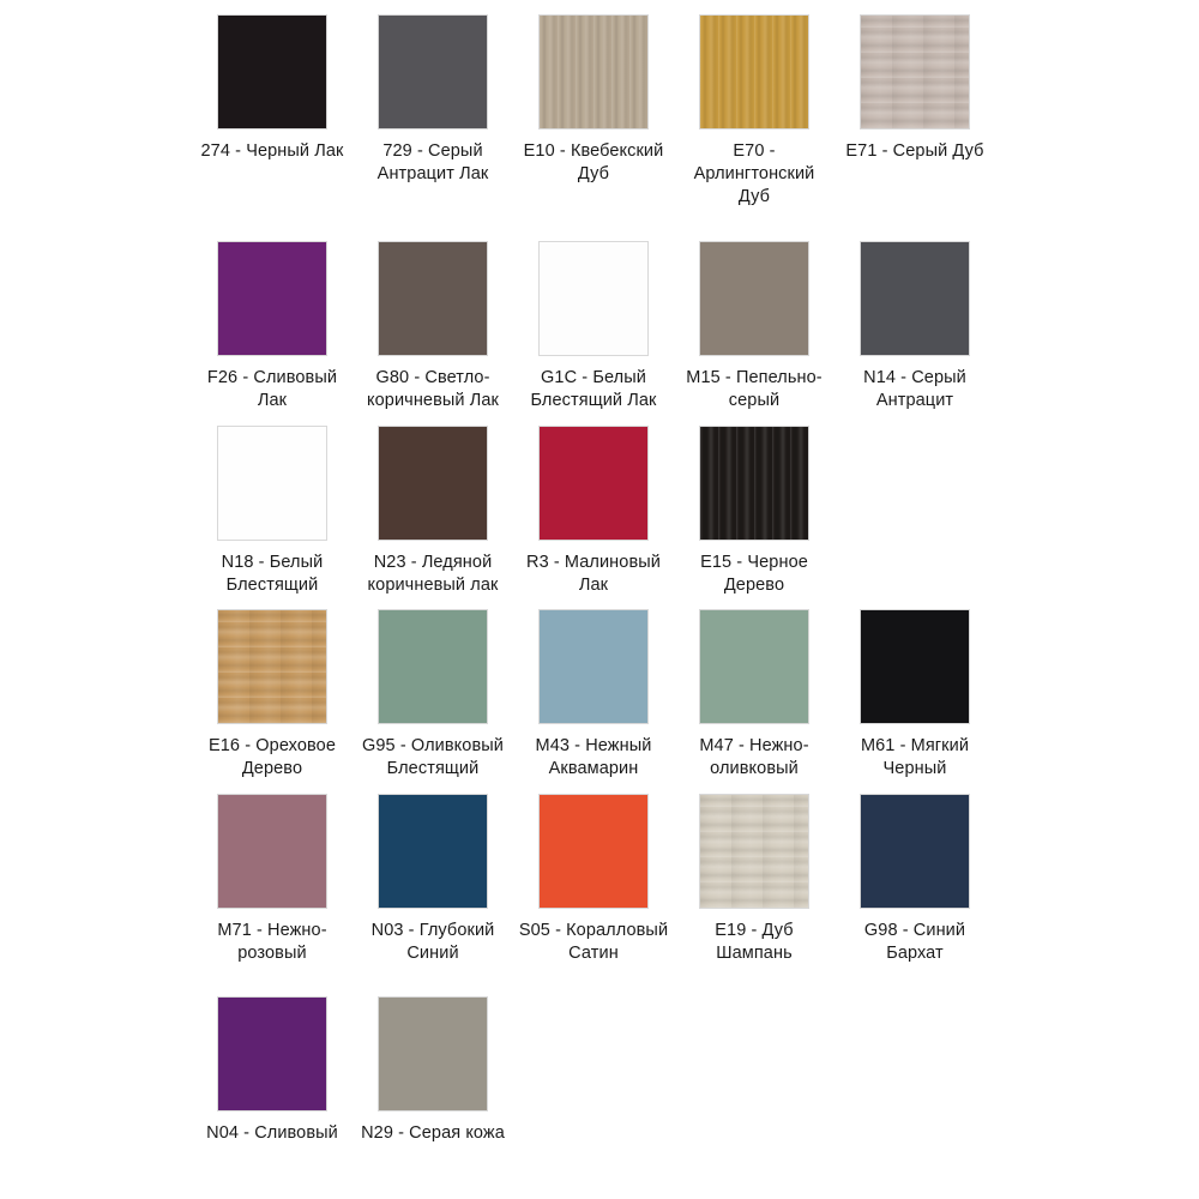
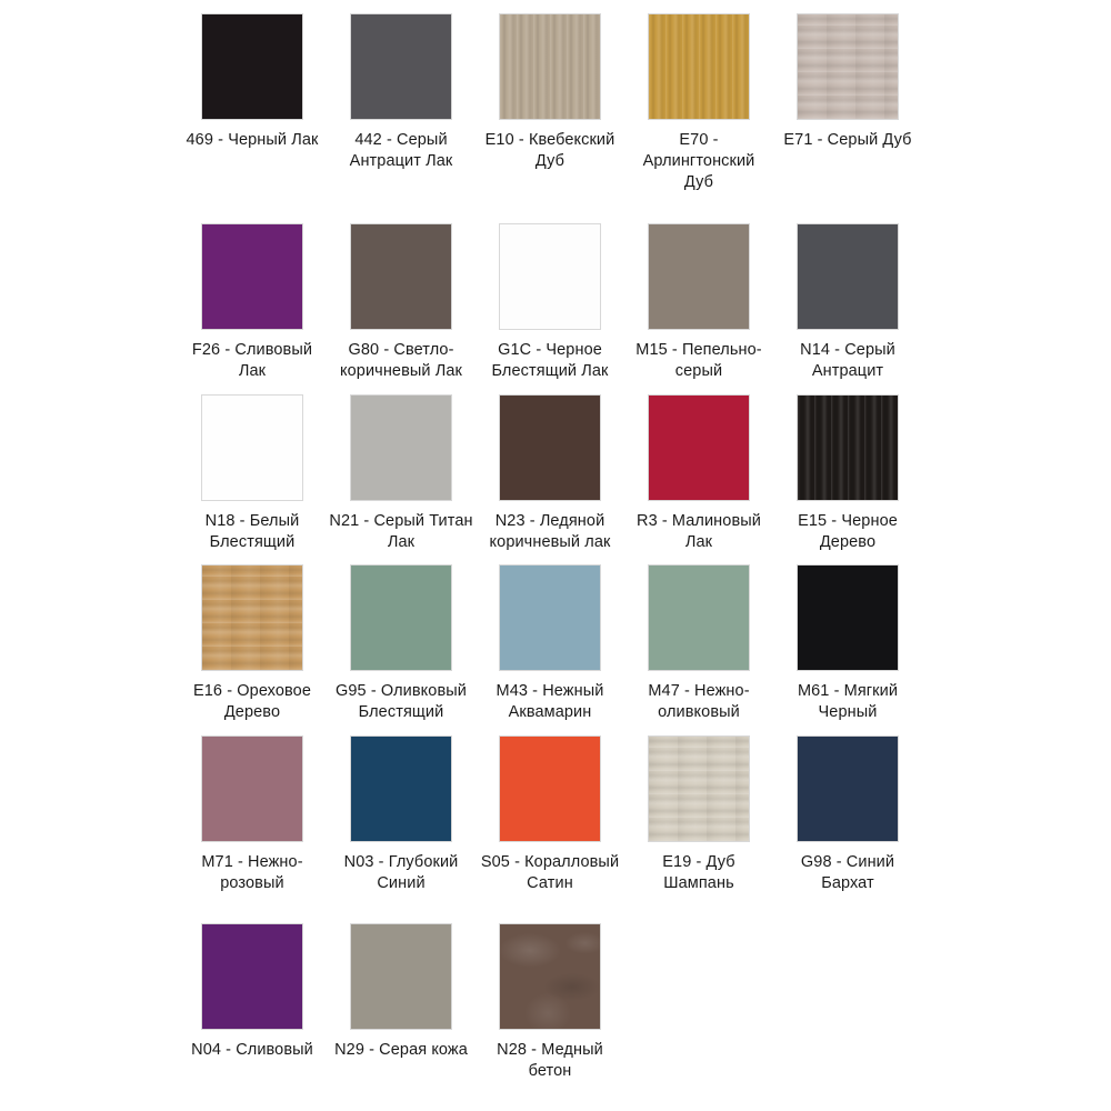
- 274 - Черный Лак
+ 469 - Черный Лак
- 729 - Серый Антрацит Лак
+ 442 - Серый Антрацит Лак
  E10 - Квебекский Дуб
  E70 - Арлингтонский Дуб
  E71 - Серый Дуб
  F26 - Сливовый Лак
  G80 - Светло-коричневый Лак
- G1C - Белый Блестящий Лак
+ G1C - Черное Блестящий Лак
  M15 - Пепельно-серый
  N14 - Серый Антрацит
  N18 - Белый Блестящий
+ N21 - Серый Титан Лак
  N23 - Ледяной коричневый лак
  R3 - Малиновый Лак
  E15 - Черное Дерево
  E16 - Ореховое Дерево
  G95 - Оливковый Блестящий
  M43 - Нежный Аквамарин
  M47 - Нежно-оливковый
  M61 - Мягкий Черный
  M71 - Нежно-розовый
  N03 - Глубокий Синий
  S05 - Коралловый Сатин
  E19 - Дуб Шампань
  G98 - Синий Бархат
  N04 - Сливовый
  N29 - Серая кожа
+ N28 - Медный бетон
